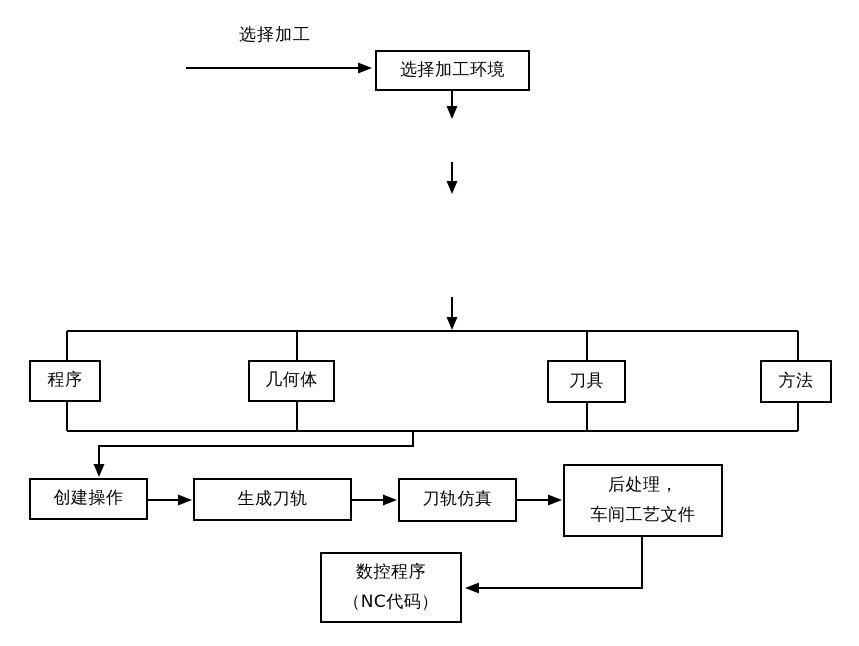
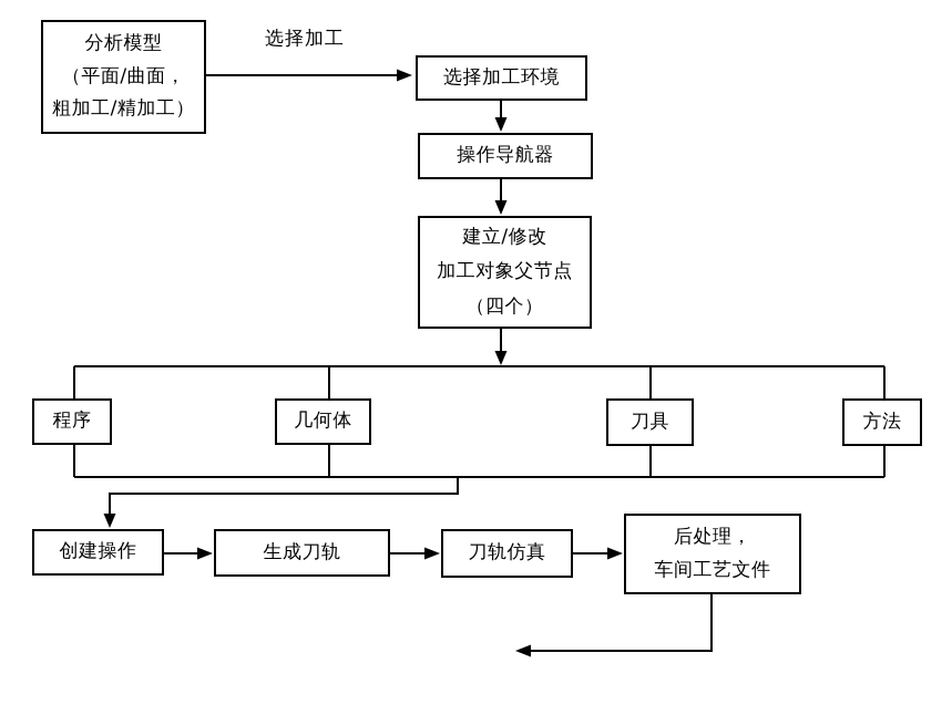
+ 分析模型
+ （平面/曲面，
+ 粗加工/精加工）
  选择加工环境
+ 操作导航器
+ 建立/修改
+ 加工对象父节点
+ （四个）
  程序
  几何体
  刀具
  方法
  创建操作
  生成刀轨
  刀轨仿真
  后处理，
  车间工艺文件
- 数控程序
- （NC代码）
  选择加工
